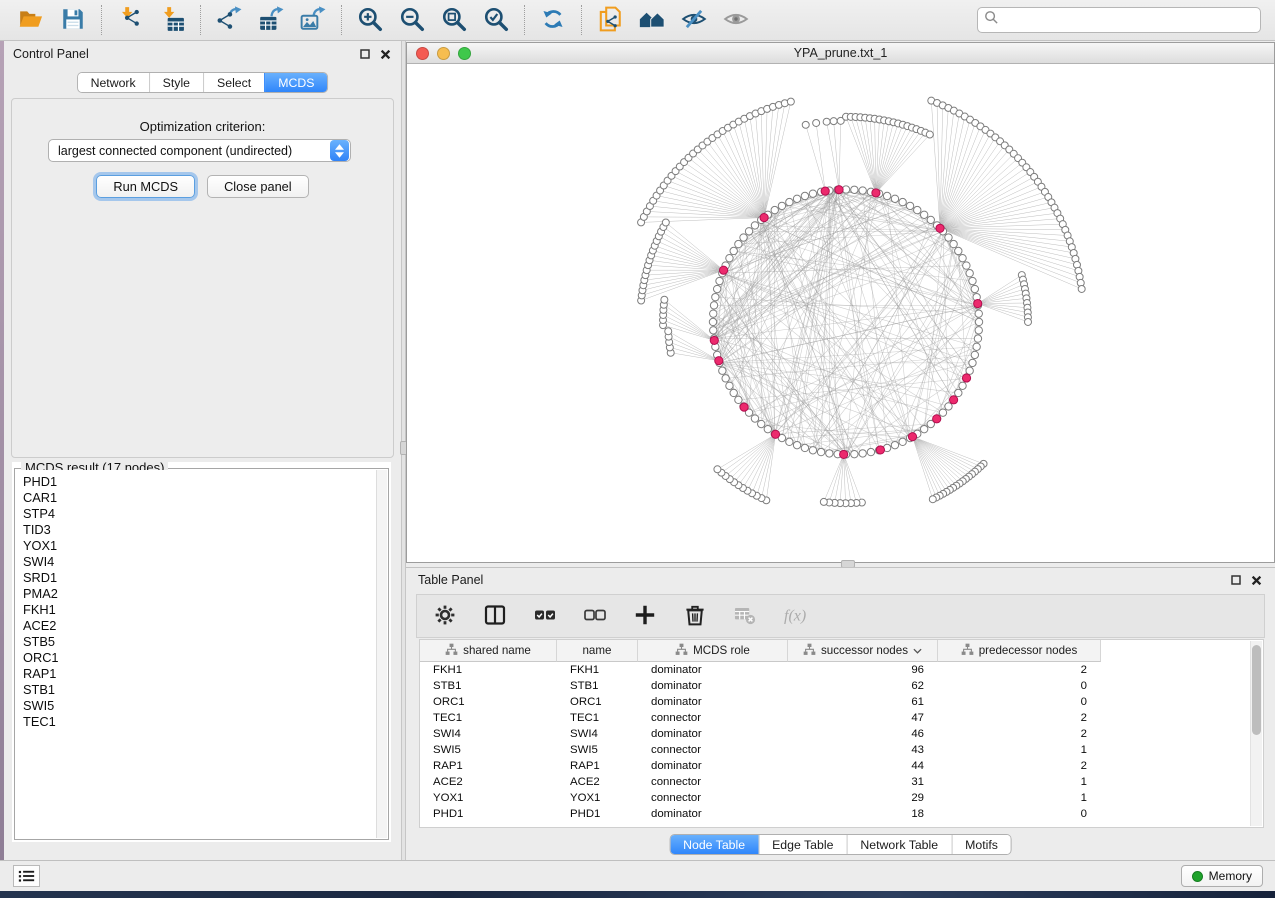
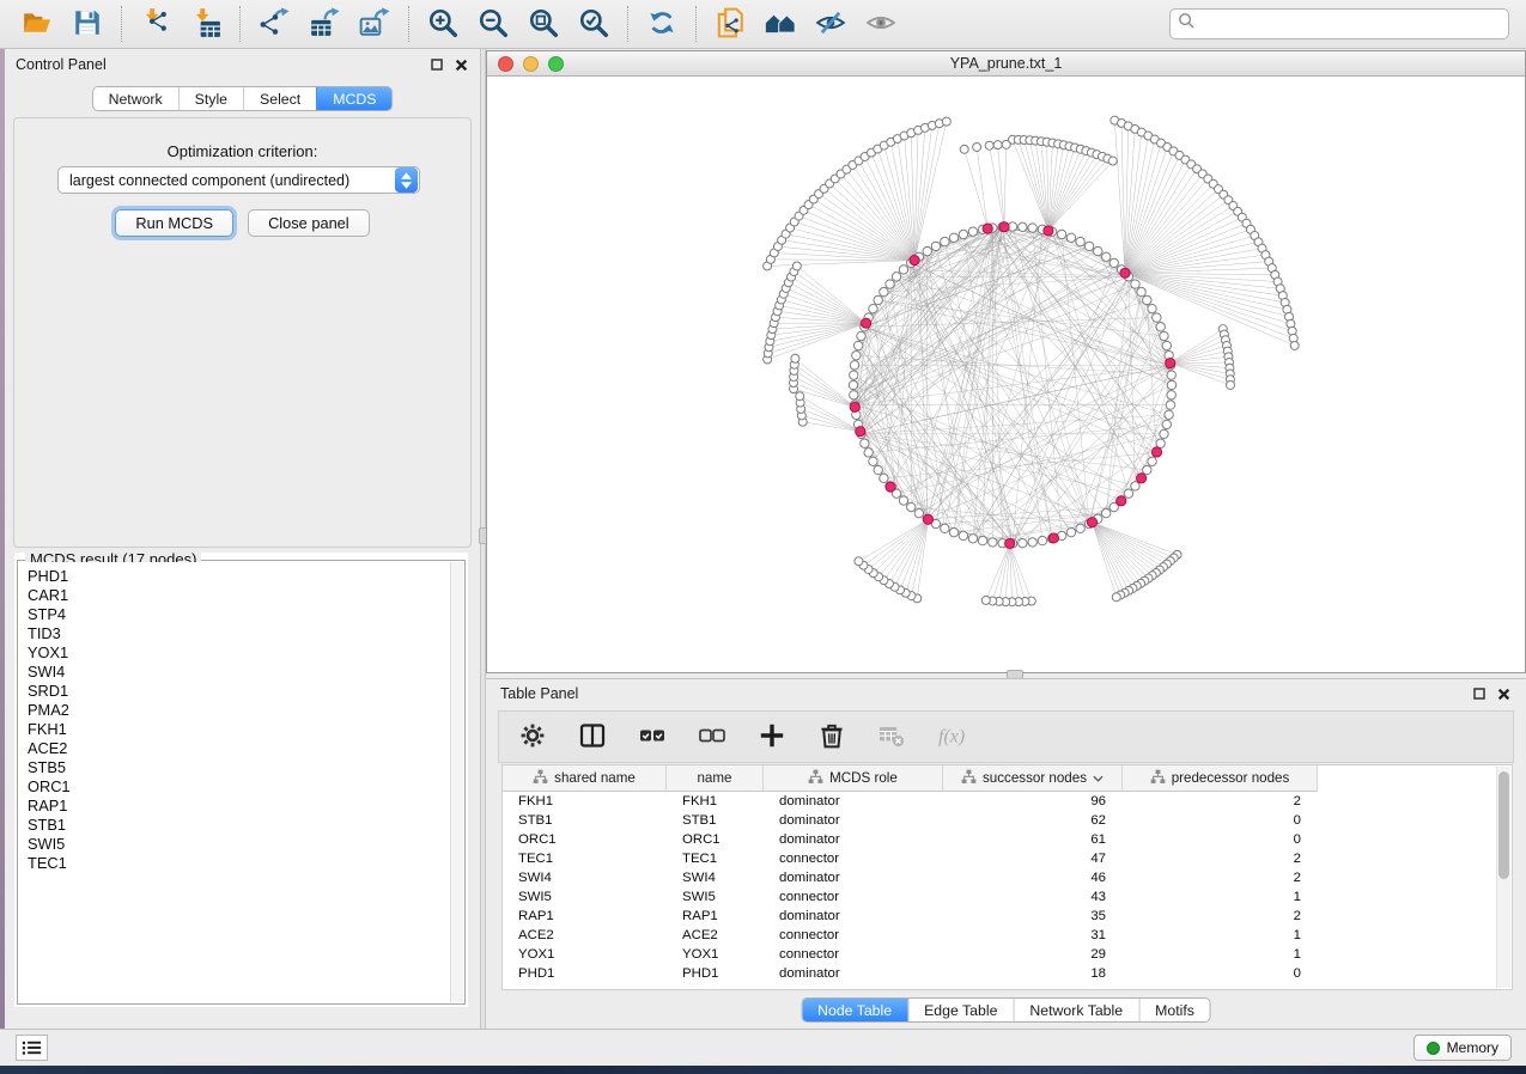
  Control Panel
  Network
  Style
  Select
  MCDS
  Optimization criterion:
  largest connected component (undirected)
  Run MCDS
  Close panel
  MCDS result (17 nodes)
  PHD1
  CAR1
  STP4
  TID3
  YOX1
  SWI4
  SRD1
  PMA2
  FKH1
  ACE2
  STB5
  ORC1
  RAP1
  STB1
  SWI5
  TEC1
  YPA_prune.txt_1
  Table Panel
  f(x)
  shared name
  name
  MCDS role
  successor nodes
  predecessor nodes
  FKH1
  FKH1
  dominator
  96
  2
  STB1
  STB1
  dominator
  62
  0
  ORC1
  ORC1
  dominator
  61
  0
  TEC1
  TEC1
  connector
  47
  2
  SWI4
  SWI4
  dominator
  46
  2
  SWI5
  SWI5
  connector
  43
  1
  RAP1
  RAP1
  dominator
- 44
+ 35
  2
  ACE2
  ACE2
  connector
  31
  1
  YOX1
  YOX1
  connector
  29
  1
  PHD1
  PHD1
  dominator
  18
  0
  Node Table
  Edge Table
  Network Table
  Motifs
  Memory
